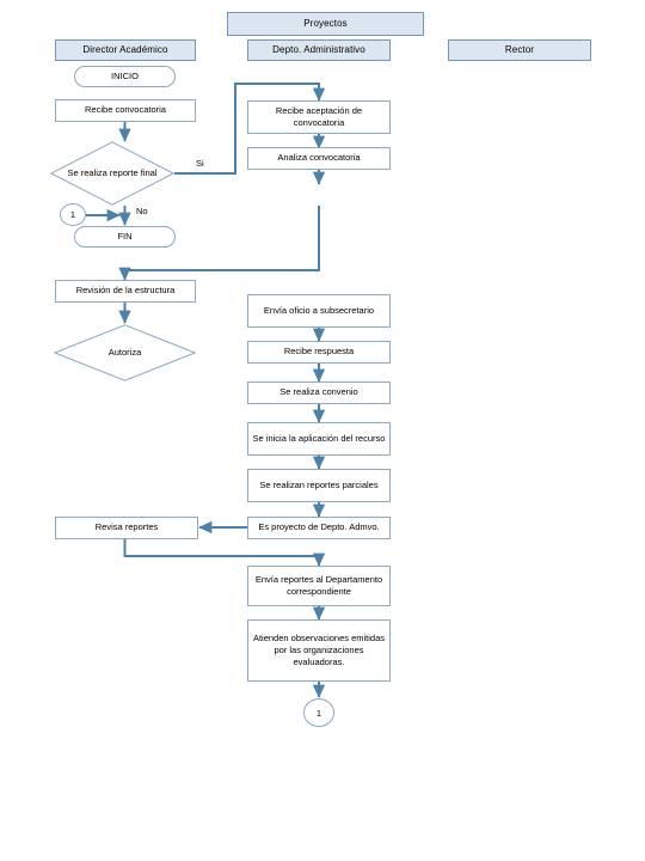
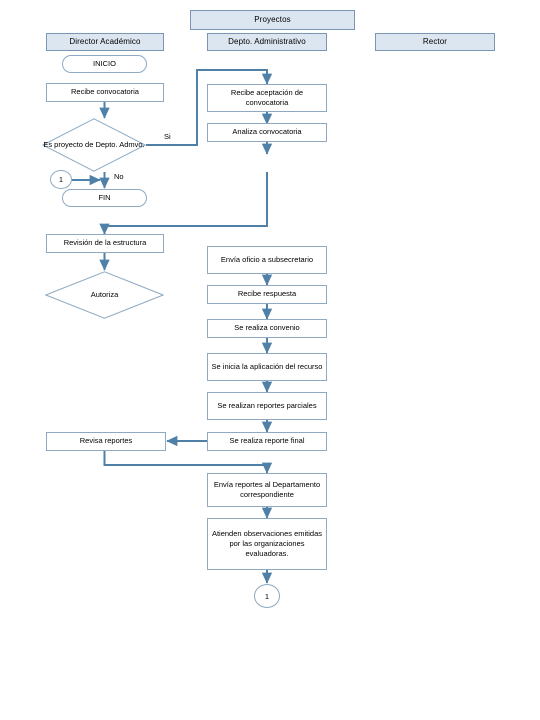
  Proyectos
  Director Académico
  Depto. Administrativo
  Rector
  INICIO
  Recibe convocatoria
- Se realiza reporte final
+ Es proyecto de Depto. Admvo.
  1
  Si
  No
  FIN
  Revisión de la estructura
  Autoriza
  Revisa reportes
  Recibe aceptación de convocatoria
  Analiza convocatoria
  Envía oficio a subsecretario
  Recibe respuesta
  Se realiza convenio
  Se inicia la aplicación del recurso
  Se realizan reportes parciales
- Es proyecto de Depto. Admvo.
+ Se realiza reporte final
  Envía reportes al Departamento correspondiente
  Atienden observaciones emitidas por las organizaciones evaluadoras.
  1
